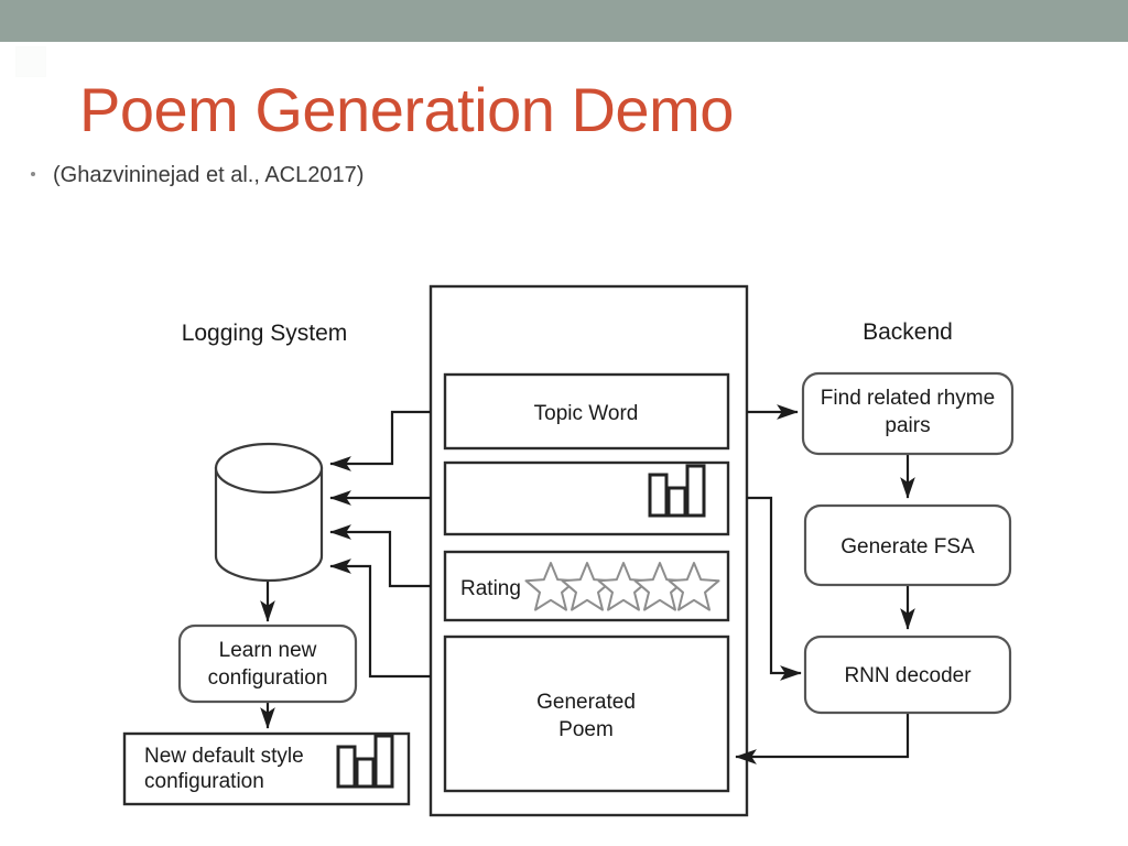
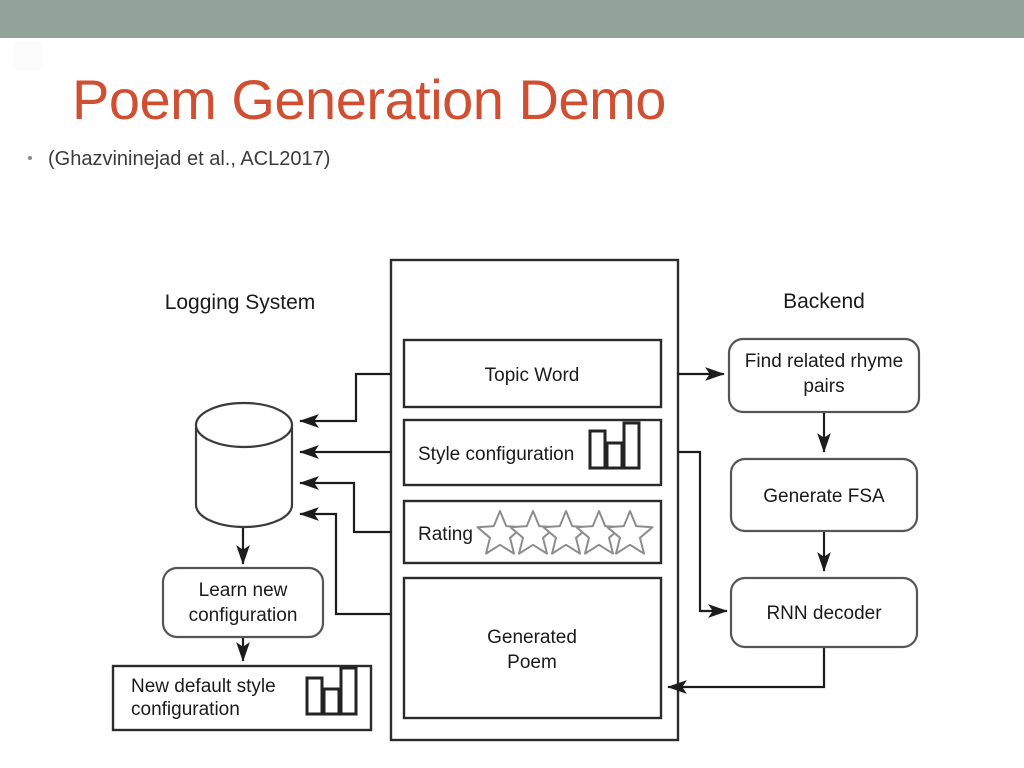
  Poem Generation Demo
  (Ghazvininejad et al., ACL2017)
  Logging System
  Backend
  Learn new
  configuration
  New default style
  configuration
  Topic Word
+ Style configuration
  Rating
  Generated
  Poem
  Find related rhyme
  pairs
  Generate FSA
  RNN decoder
